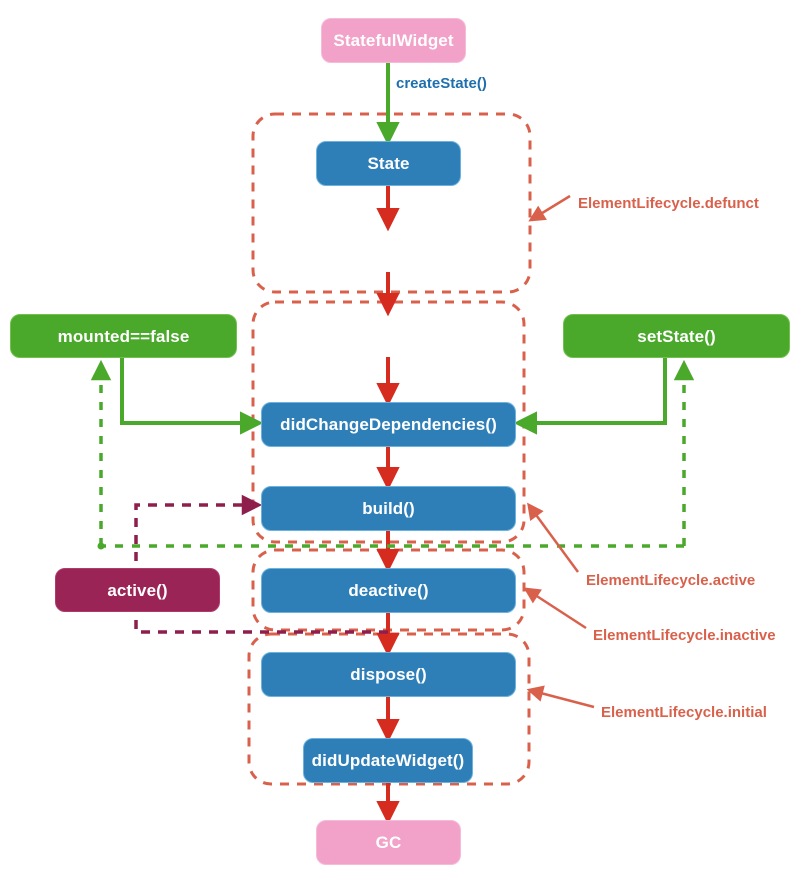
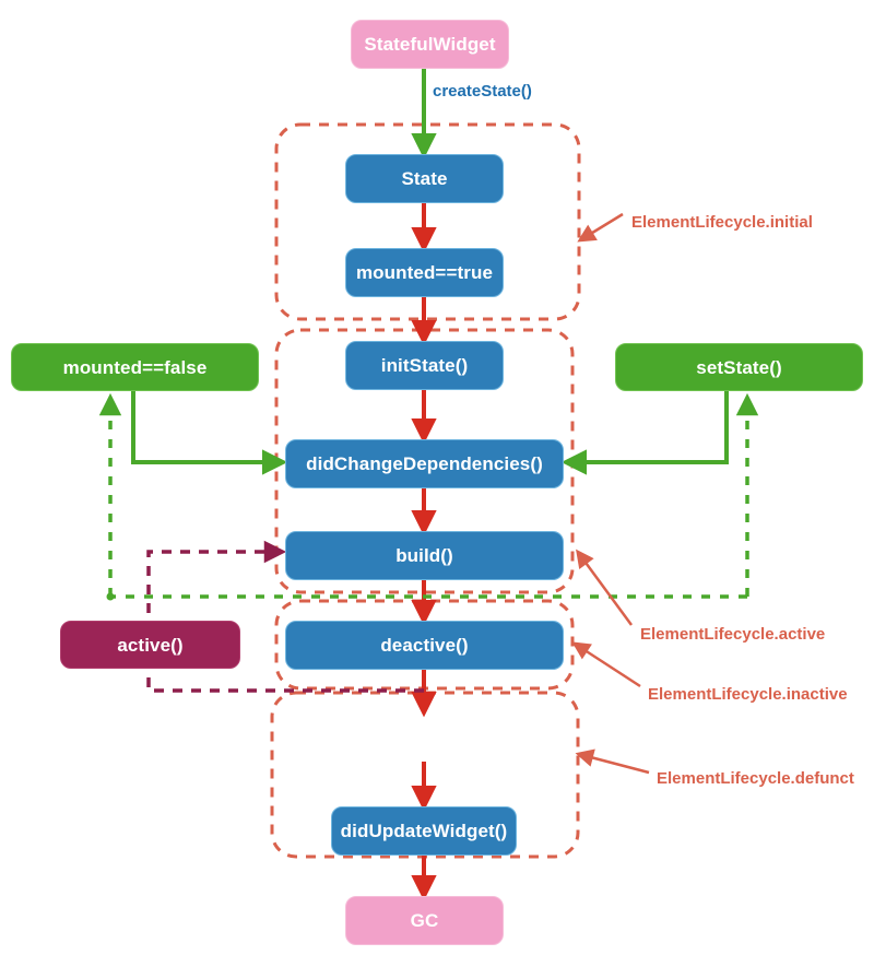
  StatefulWidget
  State
+ mounted==true
+ initState()
  didChangeDependencies()
  build()
  deactive()
- dispose()
  didUpdateWidget()
  GC
  mounted==false
  setState()
  active()
  createState()
- ElementLifecycle.defunct
+ ElementLifecycle.initial
  ElementLifecycle.active
  ElementLifecycle.inactive
- ElementLifecycle.initial
+ ElementLifecycle.defunct
